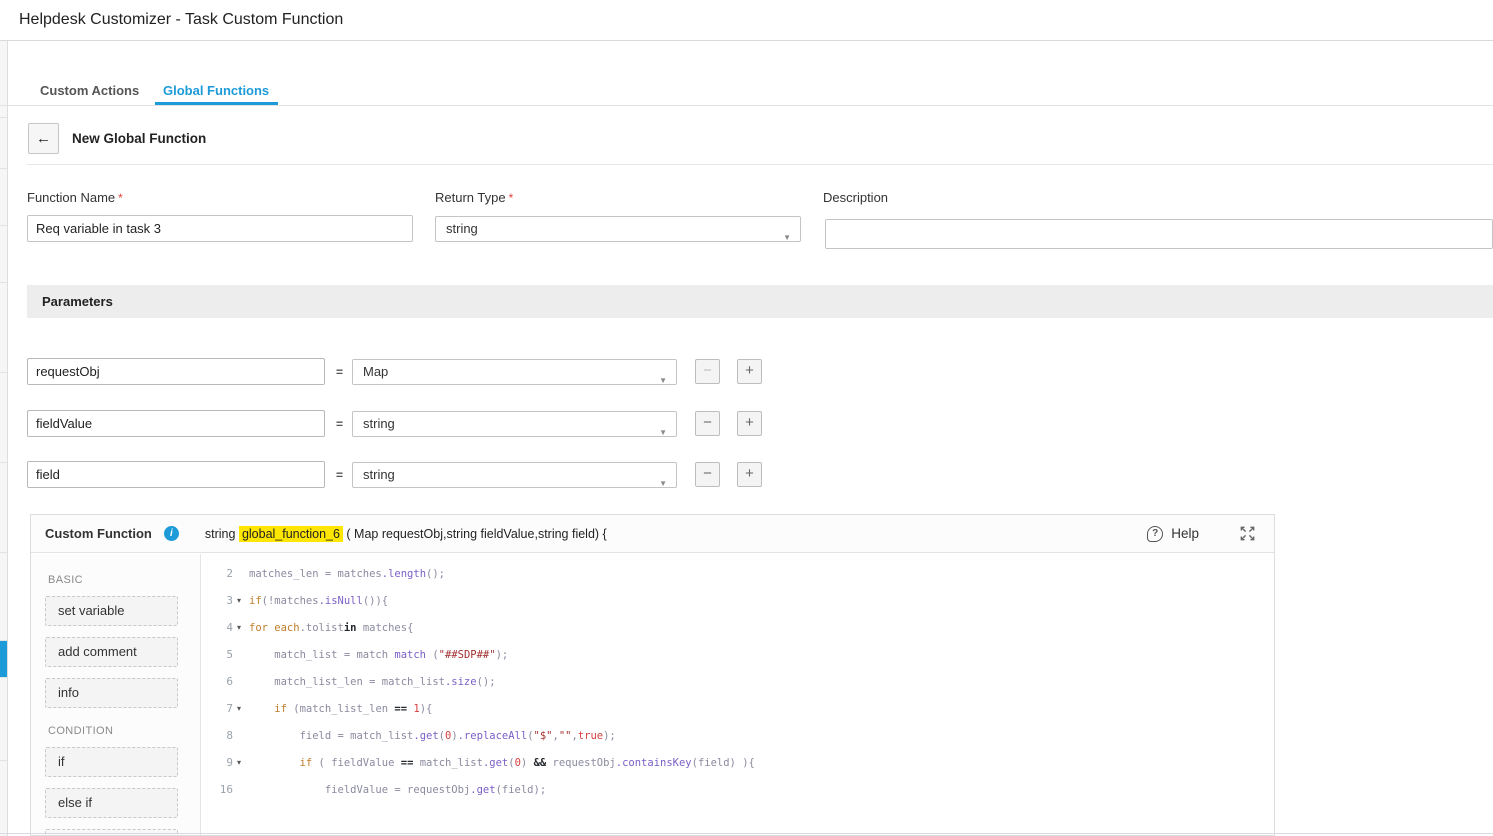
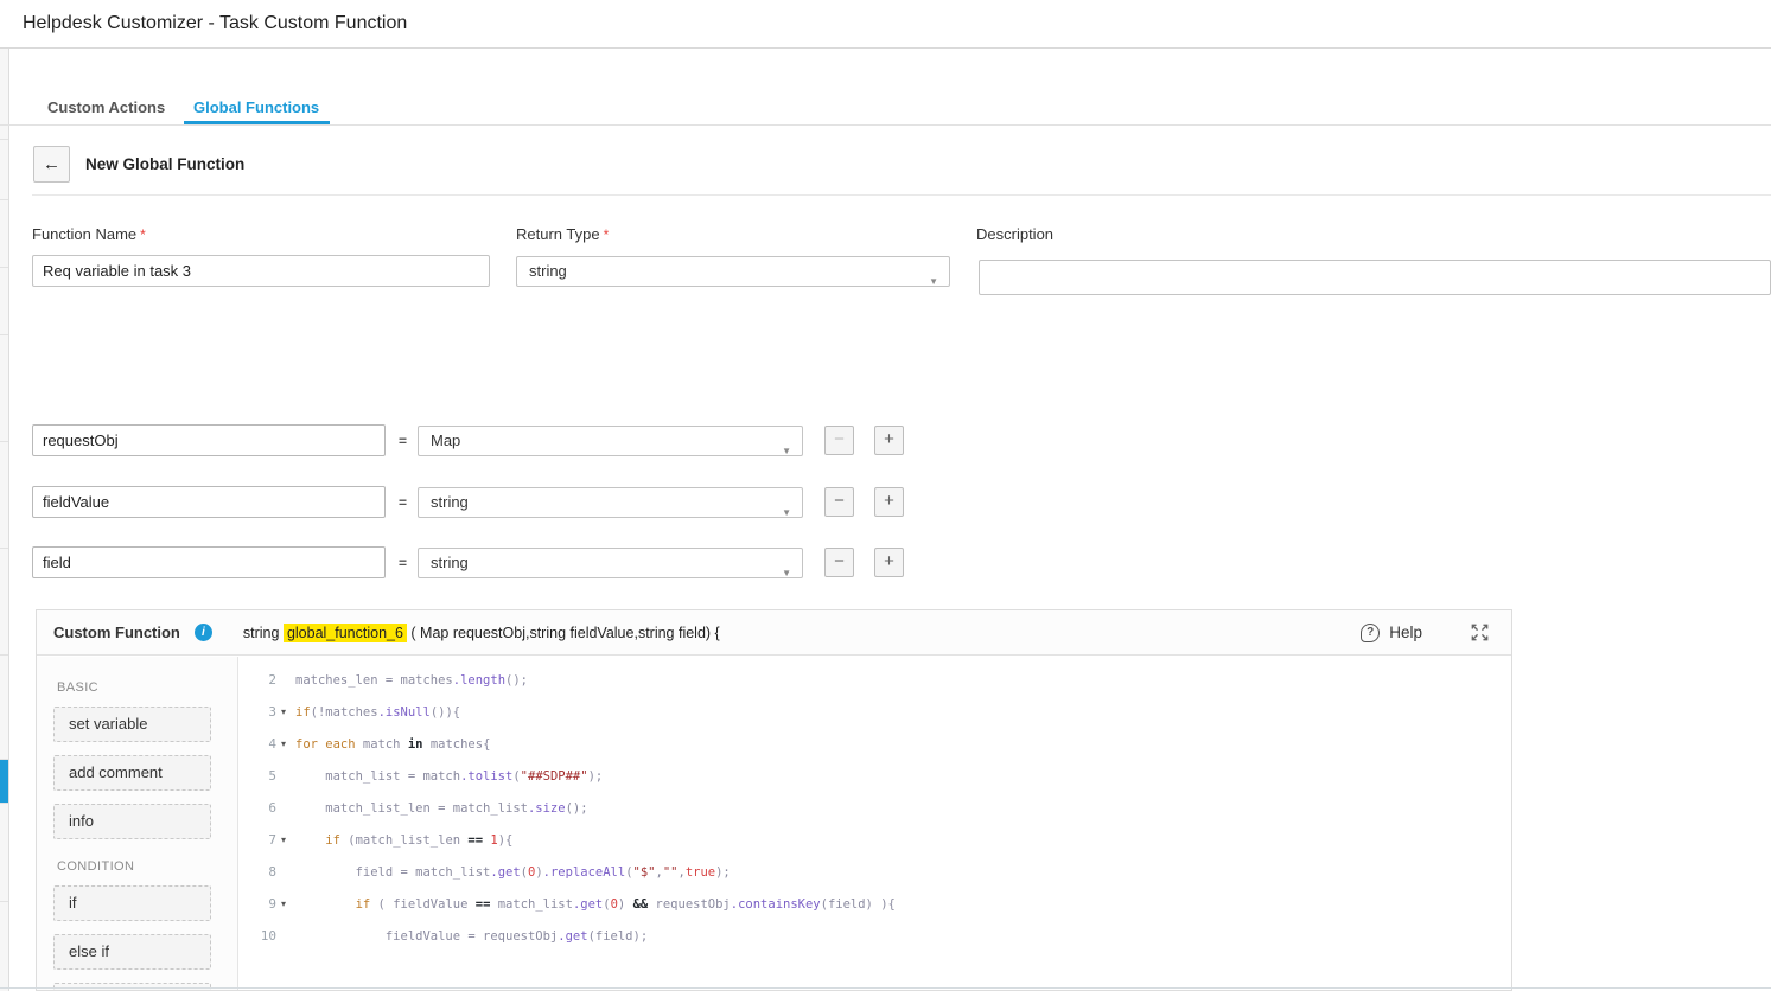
  Helpdesk Customizer - Task Custom Function
  Custom Actions
  Global Functions
  ←
  New Global Function
  Function Name *
  Return Type *
  Description
  Req variable in task 3
  string
  ▼
- Parameters
  requestObj
  =
  Map
  ▼
  −
  +
  fieldValue
  =
  string
  ▼
  −
  +
  field
  =
  string
  ▼
  −
  +
  Custom Function
  i
  string global_function_6 ( Map requestObj,string fieldValue,string field) {
  ?
  Help
  BASIC
  set variable
  add comment
  info
  CONDITION
  if
  else if
  2
  matches_len = matches.length();
  3
  ▾
  if(!matches.isNull()){
  4
  ▾
- for each.tolistin matches{
+ for each match in matches{
  5
- match_list = match match ("##SDP##");
+ match_list = match.tolist("##SDP##");
  6
  match_list_len = match_list.size();
  7
  ▾
  if (match_list_len == 1){
  8
  field = match_list.get(0).replaceAll("$","",true);
  9
  ▾
  if ( fieldValue == match_list.get(0) && requestObj.containsKey(field) ){
- 16
+ 10
  fieldValue = requestObj.get(field);
